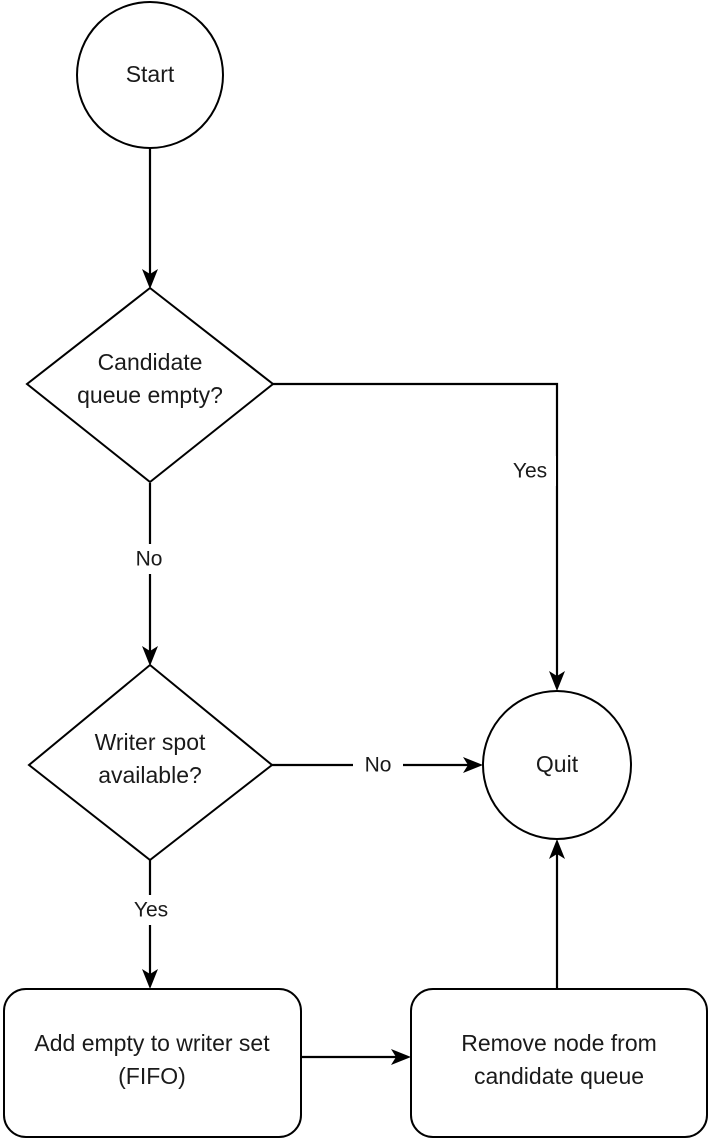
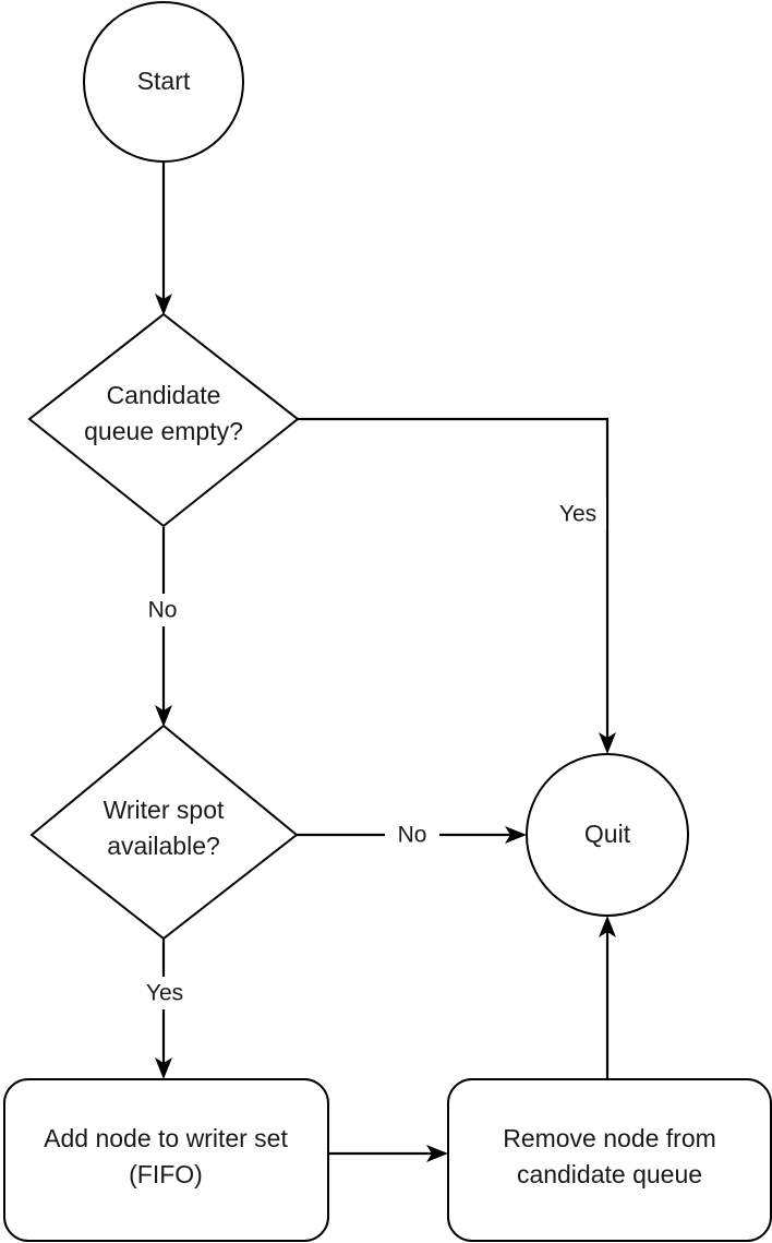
  Yes
  No
  No
  Yes
  Start
  Candidate
  queue empty?
  Writer spot
  available?
  Quit
- Add empty to writer set
+ Add node to writer set
  (FIFO)
  Remove node from
  candidate queue
